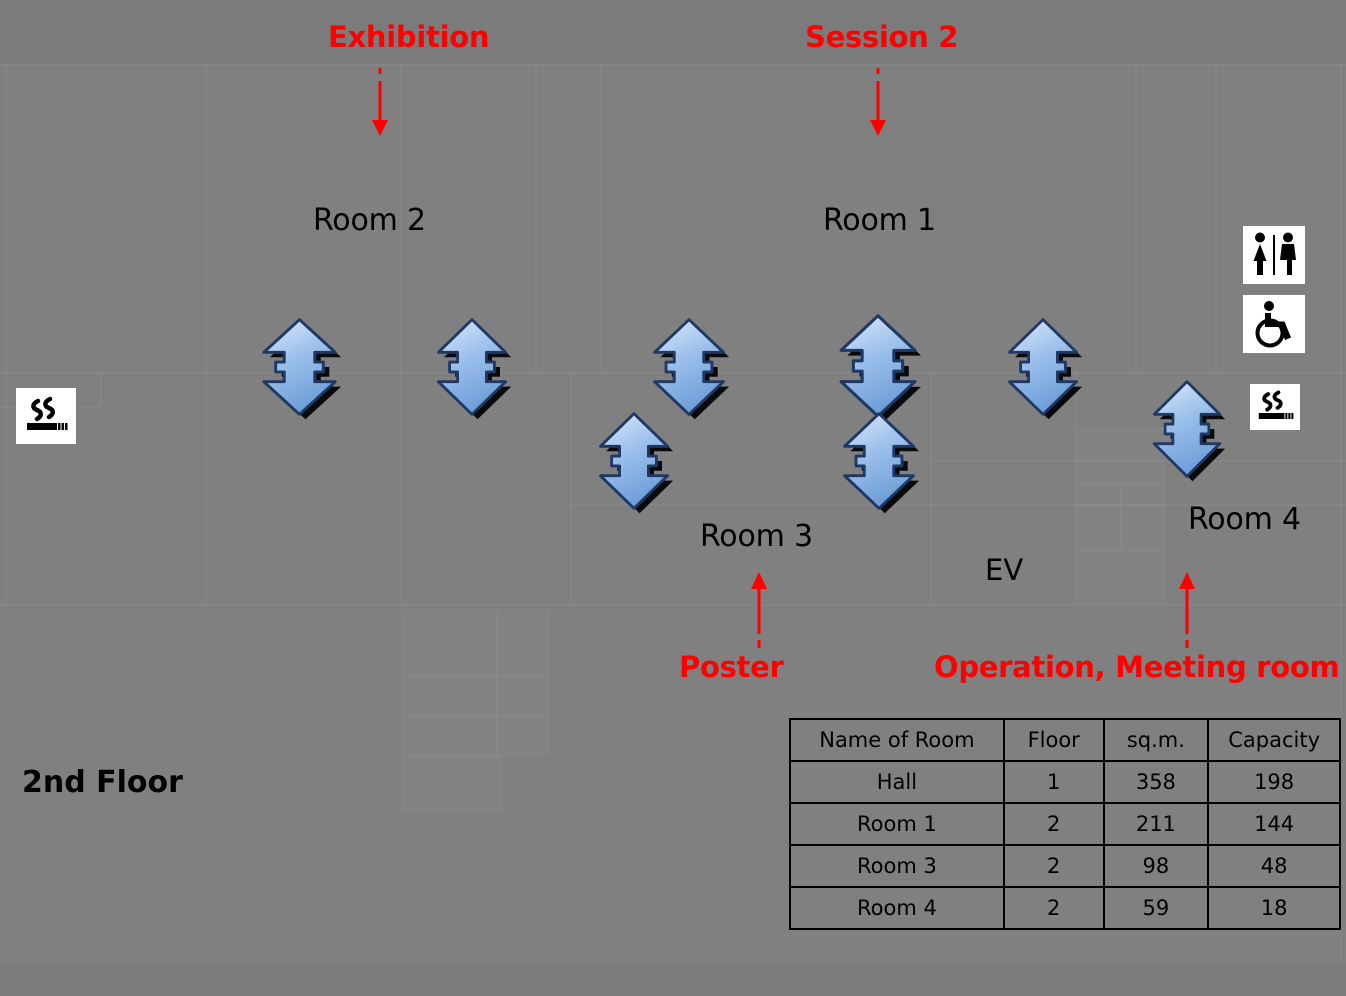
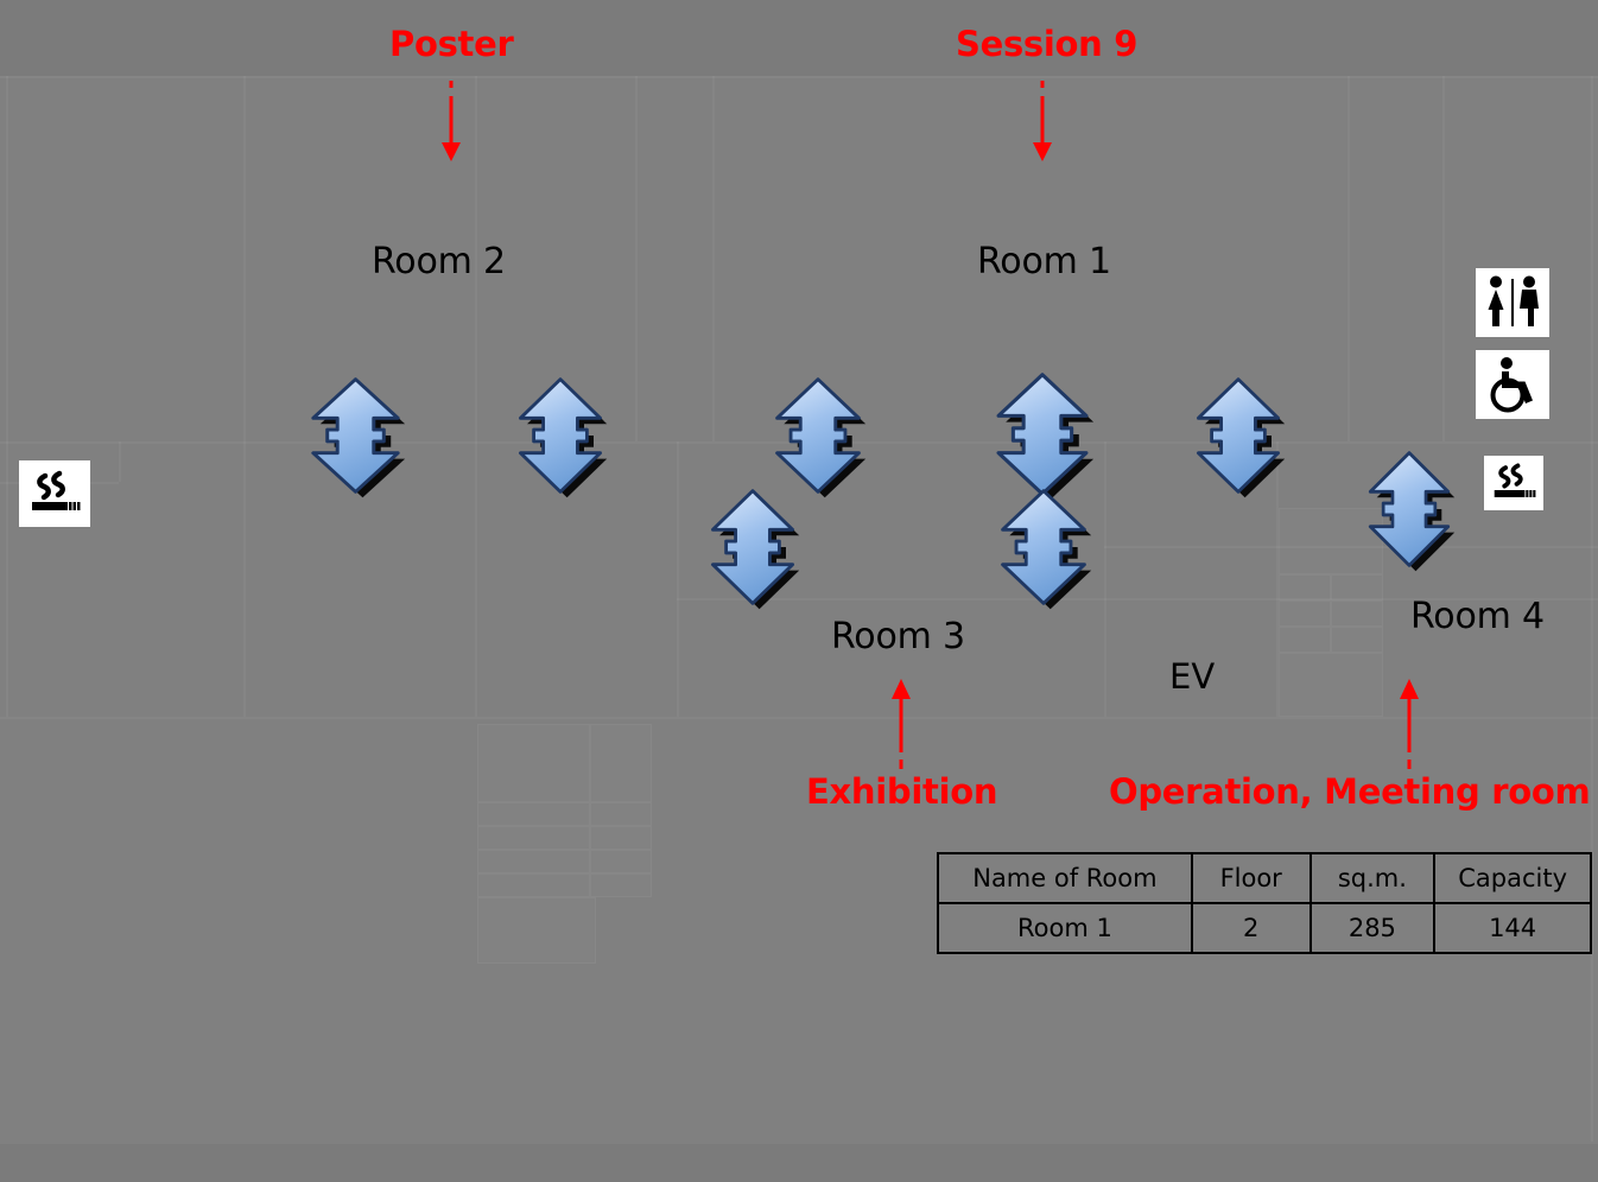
  Room 2
  Room 1
  Room 3
  Room 4
  EV
- 2nd Floor
- Exhibition
+ Poster
- Session 2
+ Session 9
- Poster
+ Exhibition
  Operation, Meeting room
  Name of Room	Floor	sq.m.	Capacity
- Hall	1	358	198
- Room 1	2	211	144
+ Room 1	2	285	144
- Room 3	2	98	48
- Room 4	2	59	18
